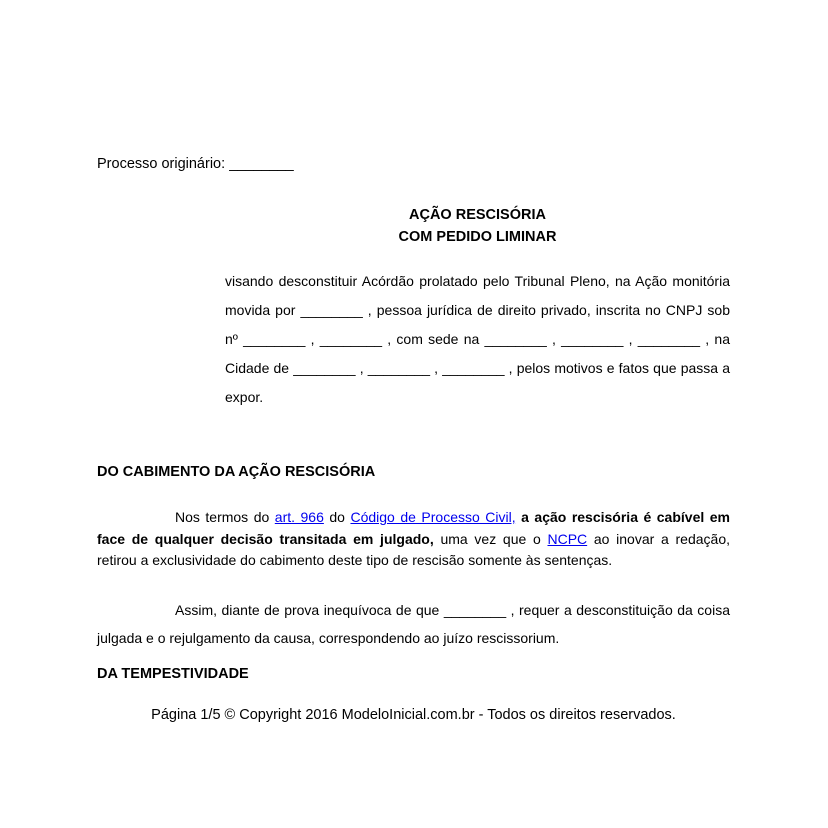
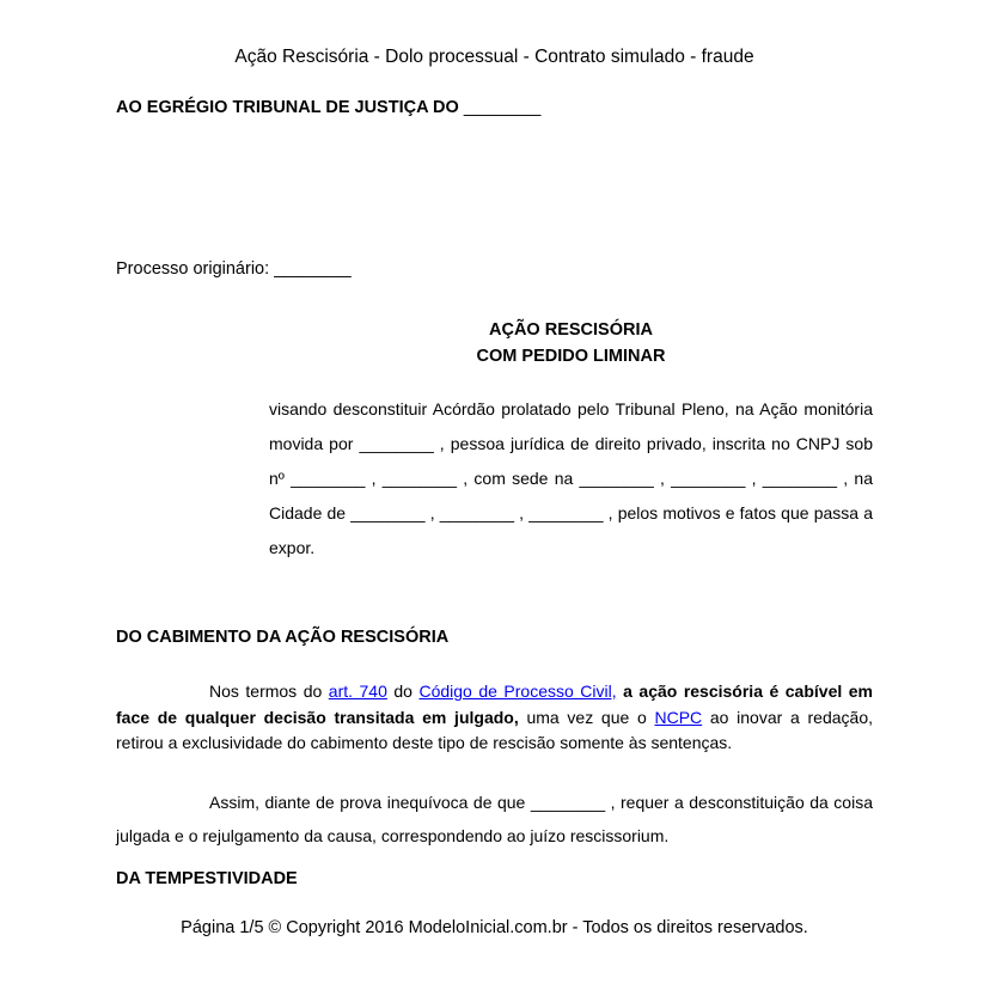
+ Ação Rescisória - Dolo processual - Contrato simulado - fraude
+ AO EGRÉGIO TRIBUNAL DE JUSTIÇA DO ________
  Processo originário: ________
  AÇÃO RESCISÓRIA
  COM PEDIDO LIMINAR
  visando desconstituir Acórdão prolatado pelo Tribunal Pleno, na Ação monitória movida por ________ , pessoa jurídica de direito privado, inscrita no CNPJ sob nº ________ , ________ , com sede na ________ , ________ , ________ , na Cidade de ________ , ________ , ________ , pelos motivos e fatos que passa a expor.
  DO CABIMENTO DA AÇÃO RESCISÓRIA
- Nos termos do art. 966 do Código de Processo Civil, a ação rescisória é cabível em face de qualquer decisão transitada em julgado, uma vez que o NCPC ao inovar a redação, retirou a exclusividade do cabimento deste tipo de rescisão somente às sentenças.
+ Nos termos do art. 740 do Código de Processo Civil, a ação rescisória é cabível em face de qualquer decisão transitada em julgado, uma vez que o NCPC ao inovar a redação, retirou a exclusividade do cabimento deste tipo de rescisão somente às sentenças.
  Assim, diante de prova inequívoca de que ________ , requer a desconstituição da coisa julgada e o rejulgamento da causa, correspondendo ao juízo rescissorium.
  DA TEMPESTIVIDADE
  Página 1/5 © Copyright 2016 ModeloInicial.com.br - Todos os direitos reservados.
